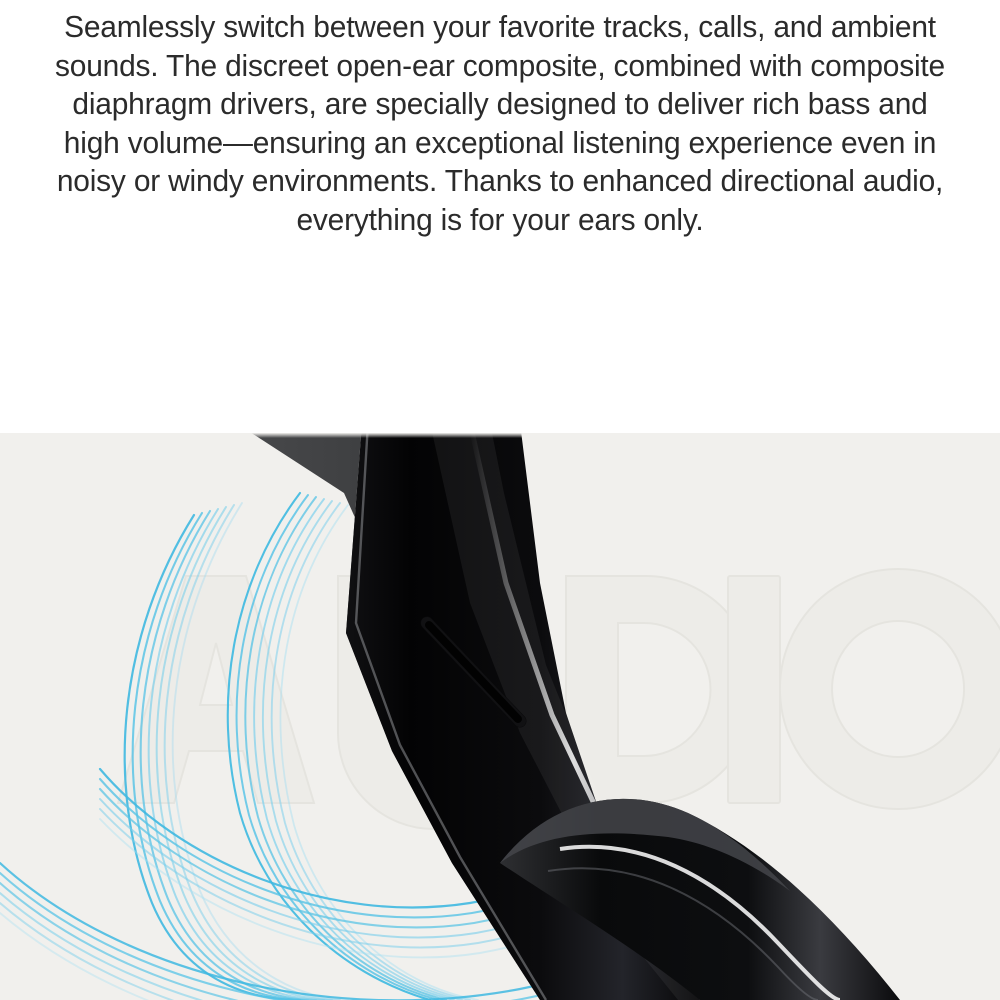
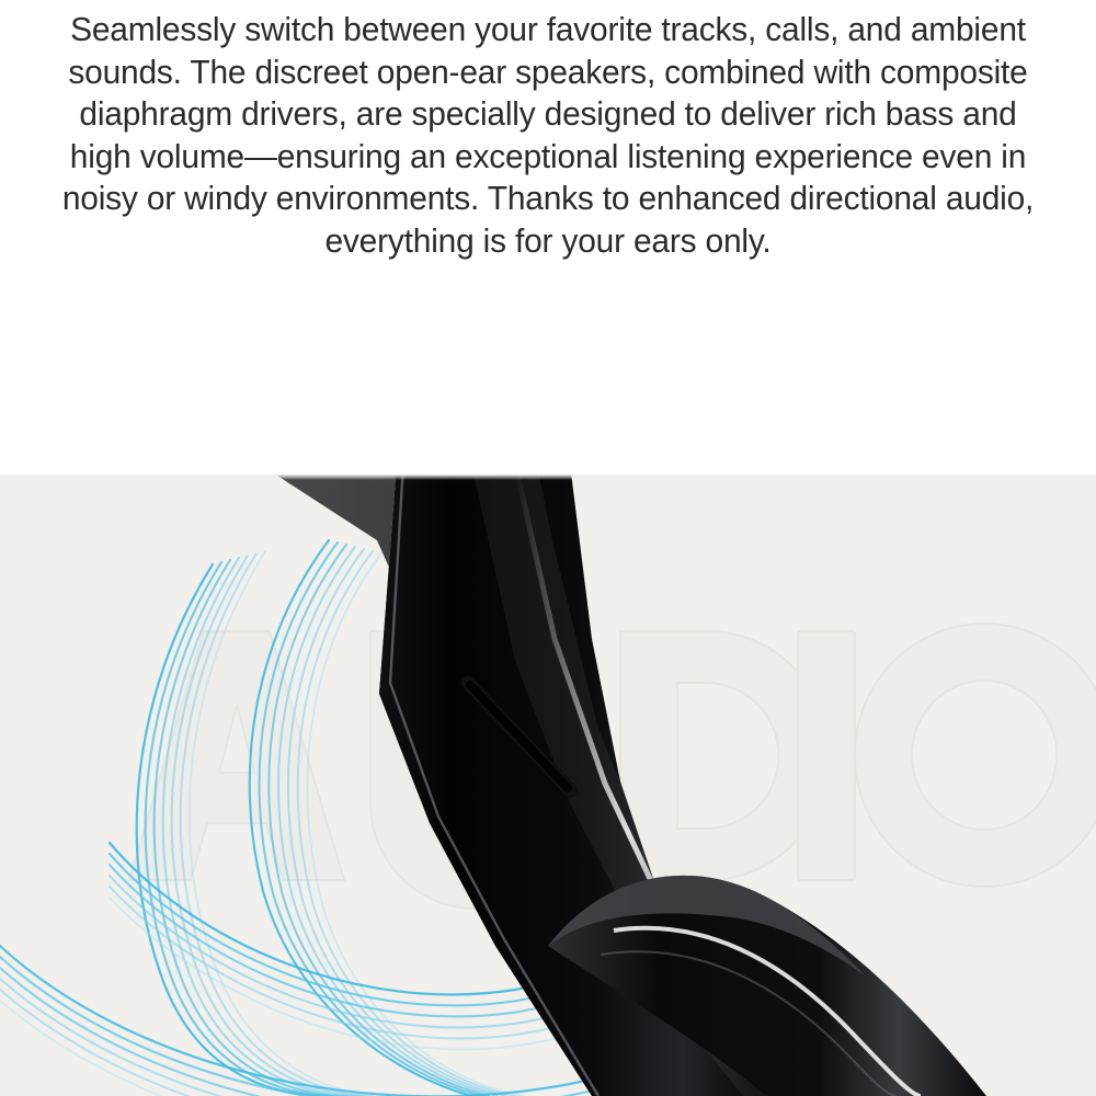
- Seamlessly switch between your favorite tracks, calls, and ambient sounds. The discreet open-ear composite, combined with composite diaphragm drivers, are specially designed to deliver rich bass and high volume—ensuring an exceptional listening experience even in noisy or windy environments. Thanks to enhanced directional audio, everything is for your ears only.
+ Seamlessly switch between your favorite tracks, calls, and ambient sounds. The discreet open-ear speakers, combined with composite diaphragm drivers, are specially designed to deliver rich bass and high volume—ensuring an exceptional listening experience even in noisy or windy environments. Thanks to enhanced directional audio, everything is for your ears only.
